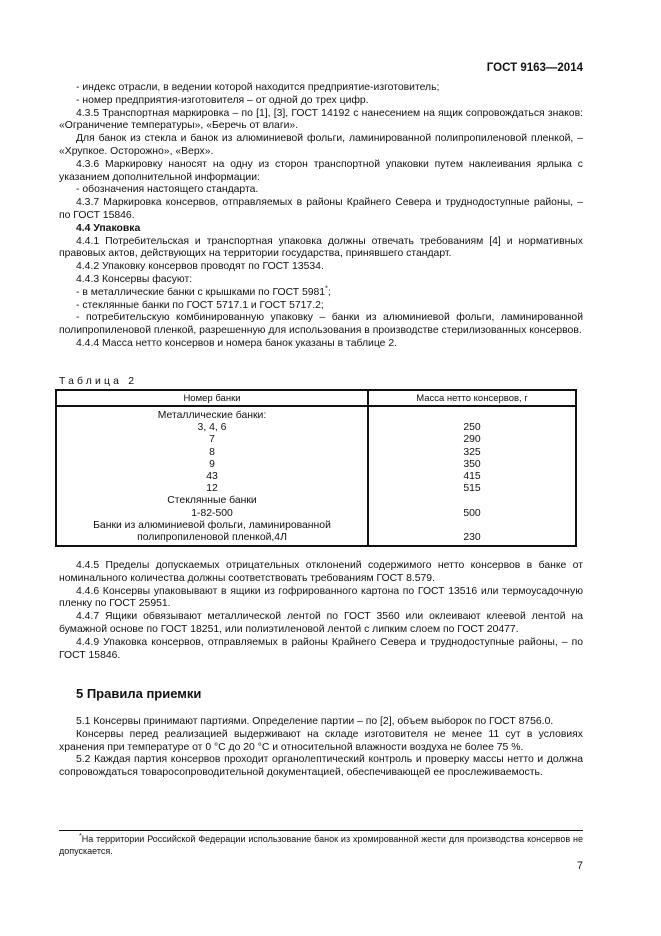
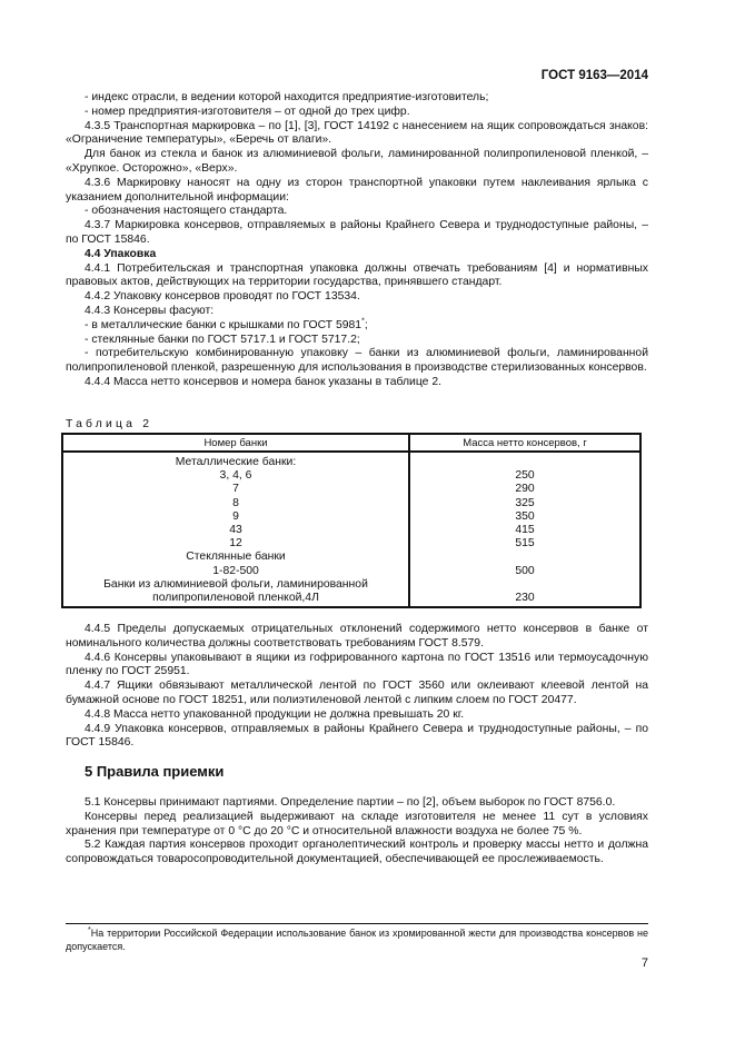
  ГОСТ 9163—2014
  - индекс отрасли, в ведении которой находится предприятие-изготовитель;
  - номер предприятия-изготовителя – от одной до трех цифр.
  4.3.5 Транспортная маркировка – по [1], [3], ГОСТ 14192 с нанесением на ящик сопровождаться знаков: «Ограничение температуры», «Беречь от влаги».
  Для банок из стекла и банок из алюминиевой фольги, ламинированной полипропиленовой пленкой, – «Хрупкое. Осторожно», «Верх».
  4.3.6 Маркировку наносят на одну из сторон транспортной упаковки путем наклеивания ярлыка с указанием дополнительной информации:
  - обозначения настоящего стандарта.
  4.3.7 Маркировка консервов, отправляемых в районы Крайнего Севера и труднодоступные районы, – по ГОСТ 15846.
  4.4 Упаковка
  4.4.1 Потребительская и транспортная упаковка должны отвечать требованиям [4] и нормативных правовых актов, действующих на территории государства, принявшего стандарт.
  4.4.2 Упаковку консервов проводят по ГОСТ 13534.
  4.4.3 Консервы фасуют:
  - в металлические банки с крышками по ГОСТ 5981 ;
  - стеклянные банки по ГОСТ 5717.1 и ГОСТ 5717.2;
  - потребительскую комбинированную упаковку – банки из алюминиевой фольги, ламинированной полипропиленовой пленкой, разрешенную для использования в производстве стерилизованных консервов.
  4.4.4 Масса нетто консервов и номера банок указаны в таблице 2.
  Таблица 2
  Номер банки	Масса нетто консервов, г
  Металлические банки:
  3, 4, 6	250
  7	290
  8	325
  9	350
  43	415
  12	515
  Стеклянные банки
  1-82-500	500
  Банки из алюминиевой фольги, ламинированной
  полипропиленовой пленкой,4Л	230
  4.4.5 Пределы допускаемых отрицательных отклонений содержимого нетто консервов в банке от номинального количества должны соответствовать требованиям ГОСТ 8.579.
  4.4.6 Консервы упаковывают в ящики из гофрированного картона по ГОСТ 13516 или термоусадочную пленку по ГОСТ 25951.
  4.4.7 Ящики обвязывают металлической лентой по ГОСТ 3560 или оклеивают клеевой лентой на бумажной основе по ГОСТ 18251, или полиэтиленовой лентой с липким слоем по ГОСТ 20477.
+ 4.4.8 Масса нетто упакованной продукции не должна превышать 20 кг.
  4.4.9 Упаковка консервов, отправляемых в районы Крайнего Севера и труднодоступные районы, – по ГОСТ 15846.
  5 Правила приемки
  5.1 Консервы принимают партиями. Определение партии – по [2], объем выборок по ГОСТ 8756.0.
  Консервы перед реализацией выдерживают на складе изготовителя не менее 11 сут в условиях хранения при температуре от 0 °С до 20 °С и относительной влажности воздуха не более 75 %.
  5.2 Каждая партия консервов проходит органолептический контроль и проверку массы нетто и должна сопровождаться товаросопроводительной документацией, обеспечивающей ее прослеживаемость.
  На территории Российской Федерации использование банок из хромированной жести для производства консервов не допускается.
  7
